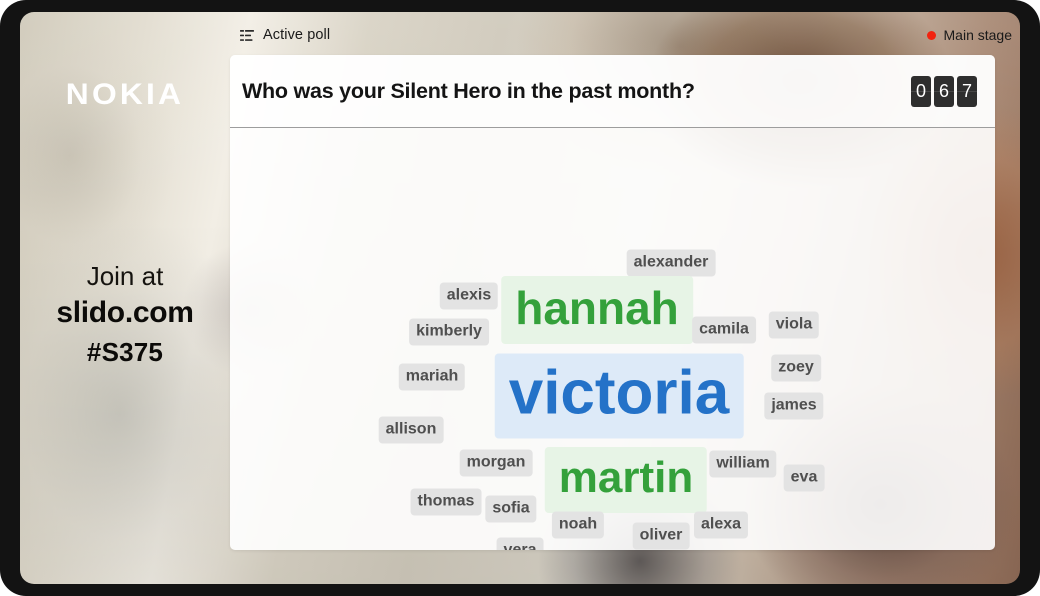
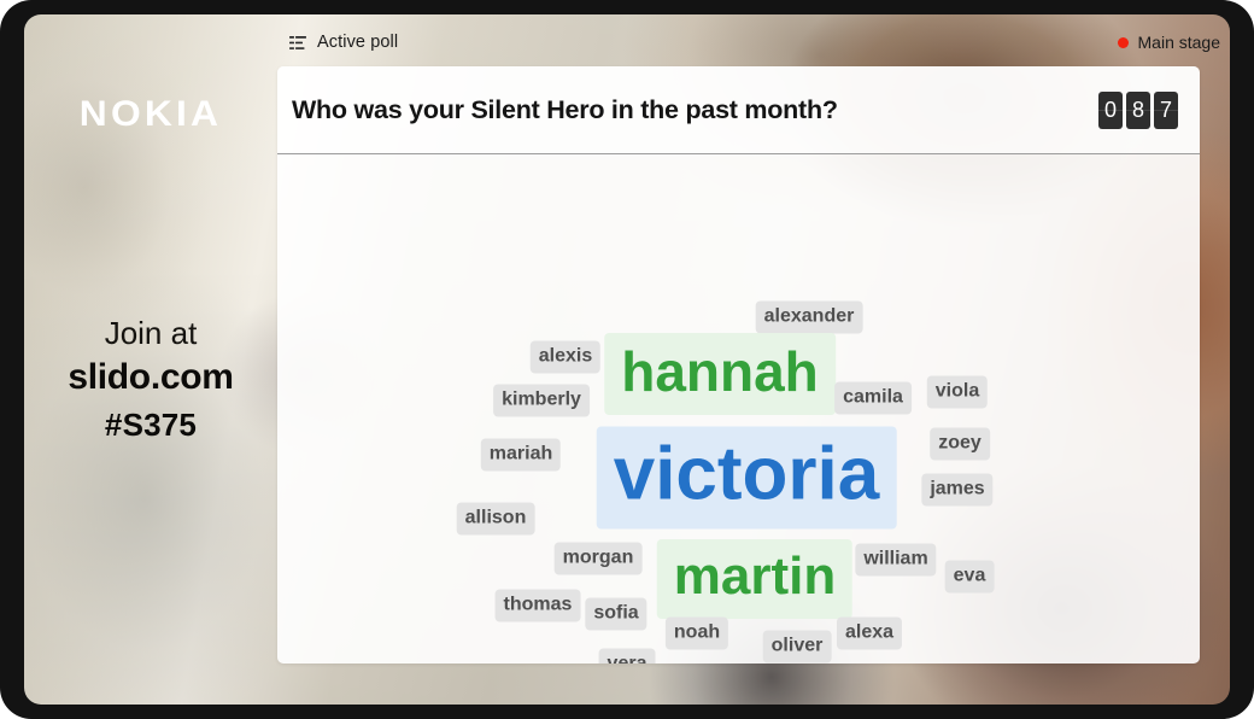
  Active poll
  Main stage
  NOKIA
  Join at
  slido.com
  #S375
  Who was your Silent Hero in the past month?
  0
- 6
+ 8
  7
  alexander
  alexis
  hannah
  kimberly
  camila
  viola
  zoey
  mariah
  victoria
  james
  allison
  morgan
  martin
  william
  eva
  thomas
  sofia
  noah
  oliver
  alexa
